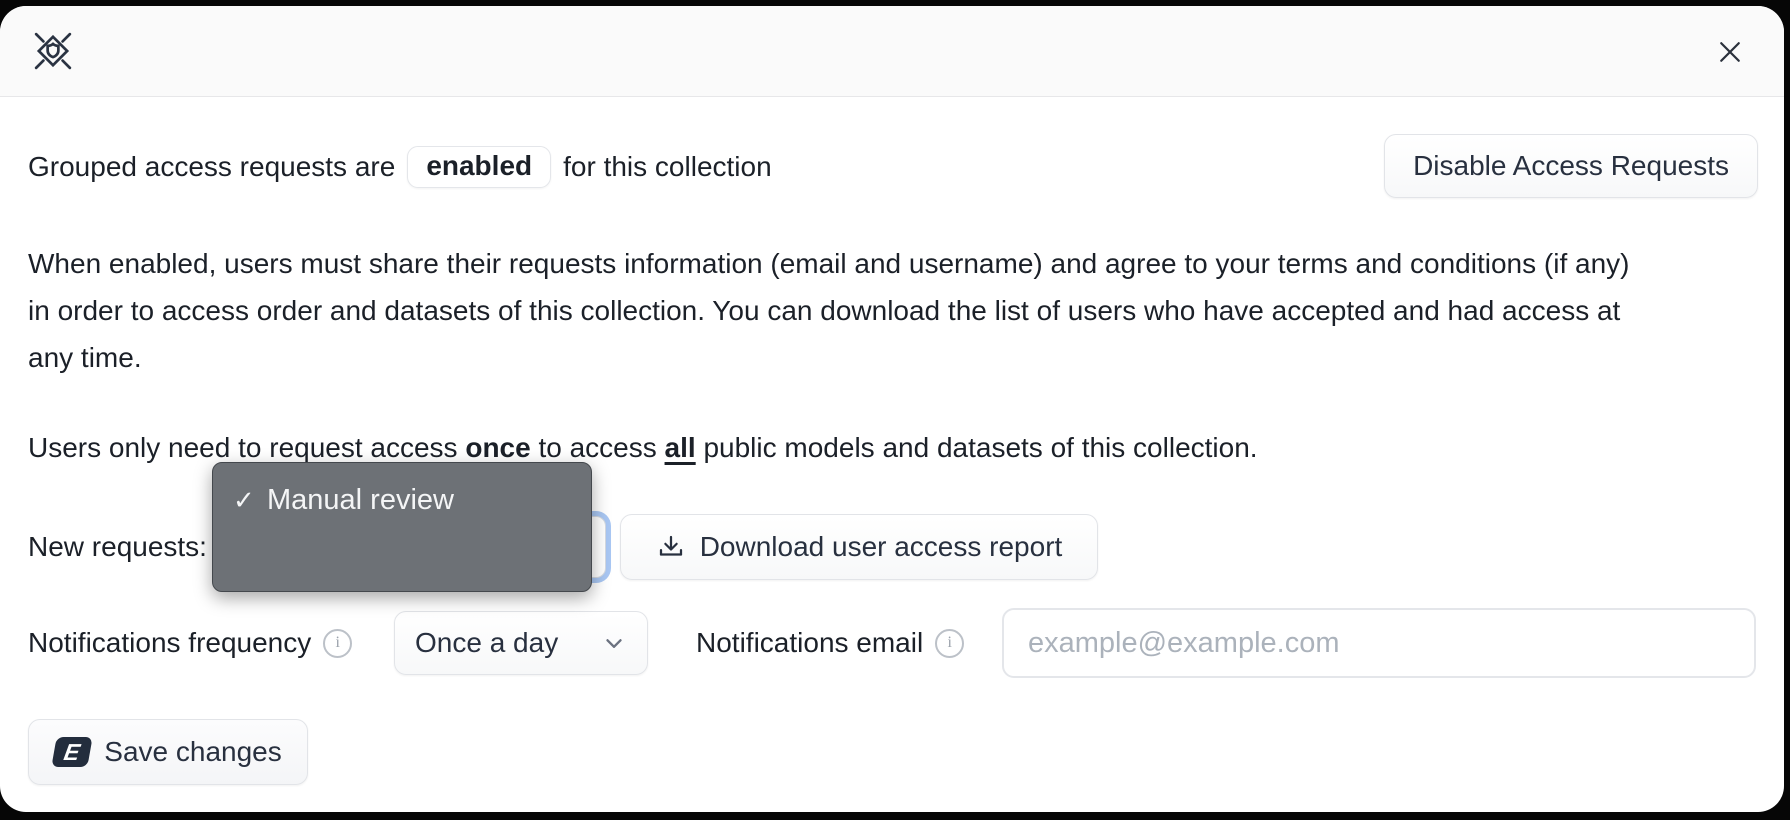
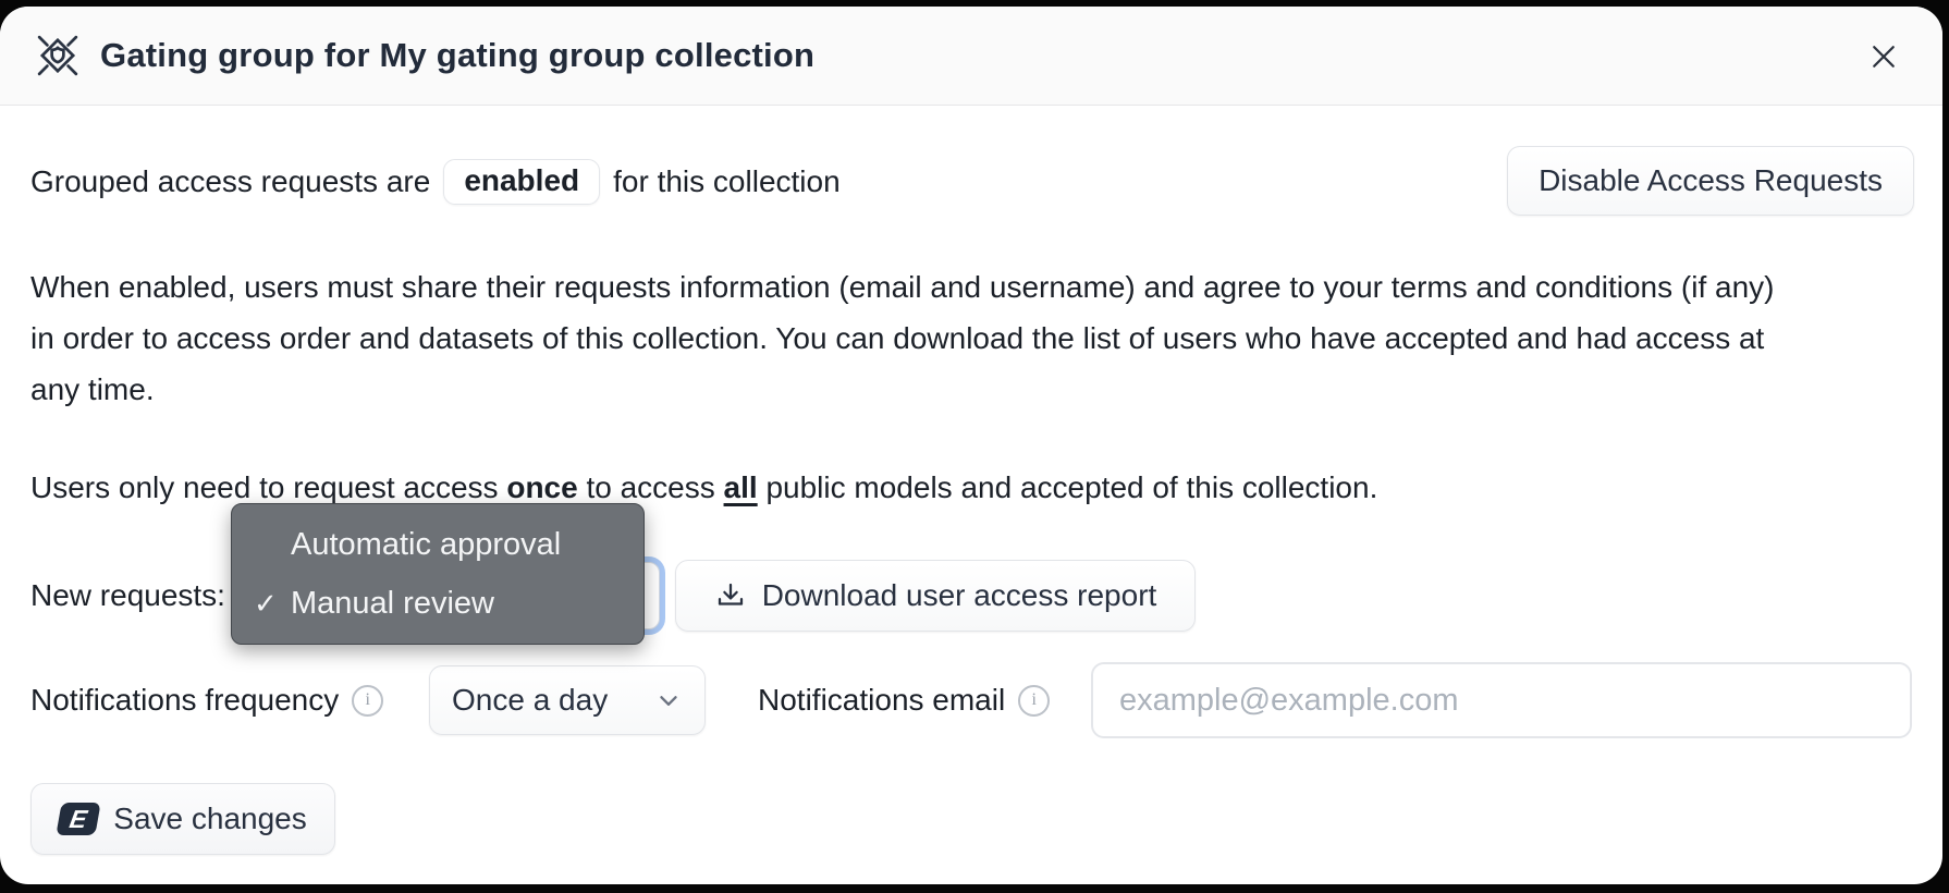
+ Gating group for My gating group collection
  Grouped access requests are
  enabled
  for this collection
  Disable Access Requests
  When enabled, users must share their requests information (email and username) and agree to your terms and conditions (if any)
  in order to access order and datasets of this collection. You can download the list of users who have accepted and had access at
  any time.
- Users only need to request access once to access all public models and datasets of this collection.
+ Users only need to request access once to access all public models and accepted of this collection.
  New requests:
  Download user access report
+ Automatic approval
  ✓
  Manual review
  Notifications frequency
  i
  Once a day
  Notifications email
  i
  example@example.com
  Save changes
